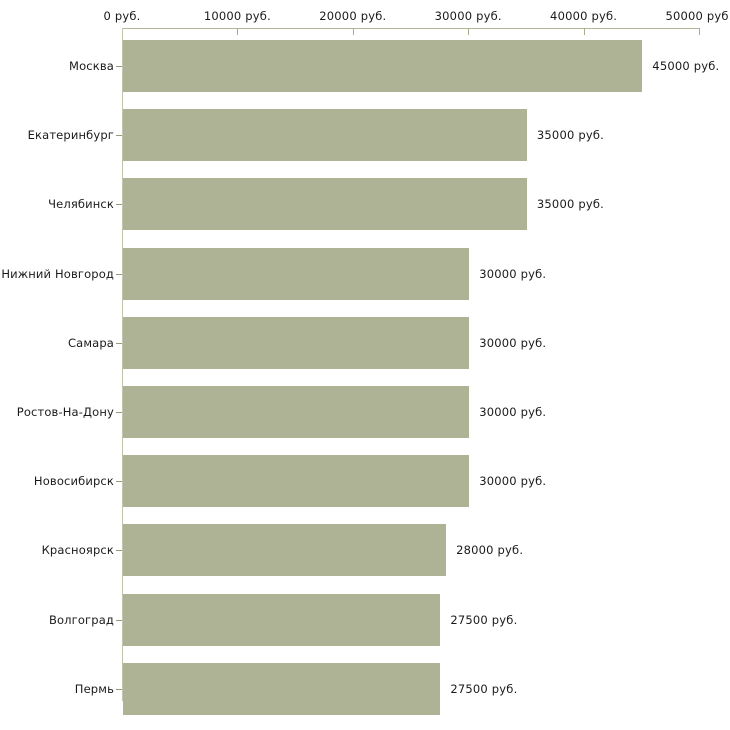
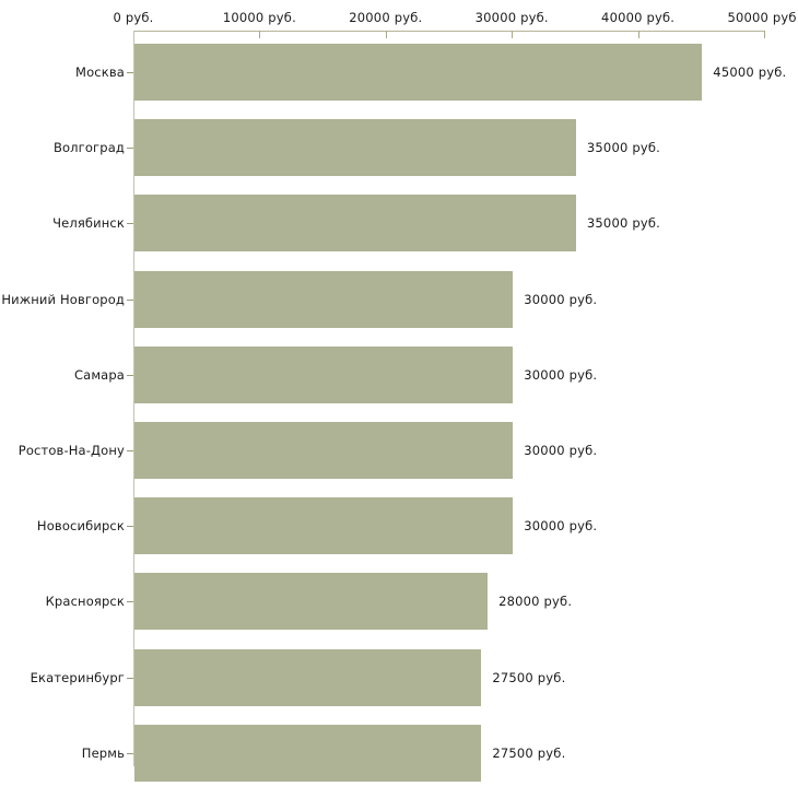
  0 руб.
  10000 руб.
  20000 руб.
  30000 руб.
  40000 руб.
  50000 руб
  Москва
- Екатеринбург
+ Волгоград
  Челябинск
  Нижний Новгород
  Самара
  Ростов-На-Дону
  Новосибирск
  Красноярск
- Волгоград
+ Екатеринбург
  Пермь
  45000 руб.
  35000 руб.
  35000 руб.
  30000 руб.
  30000 руб.
  30000 руб.
  30000 руб.
  28000 руб.
  27500 руб.
  27500 руб.
